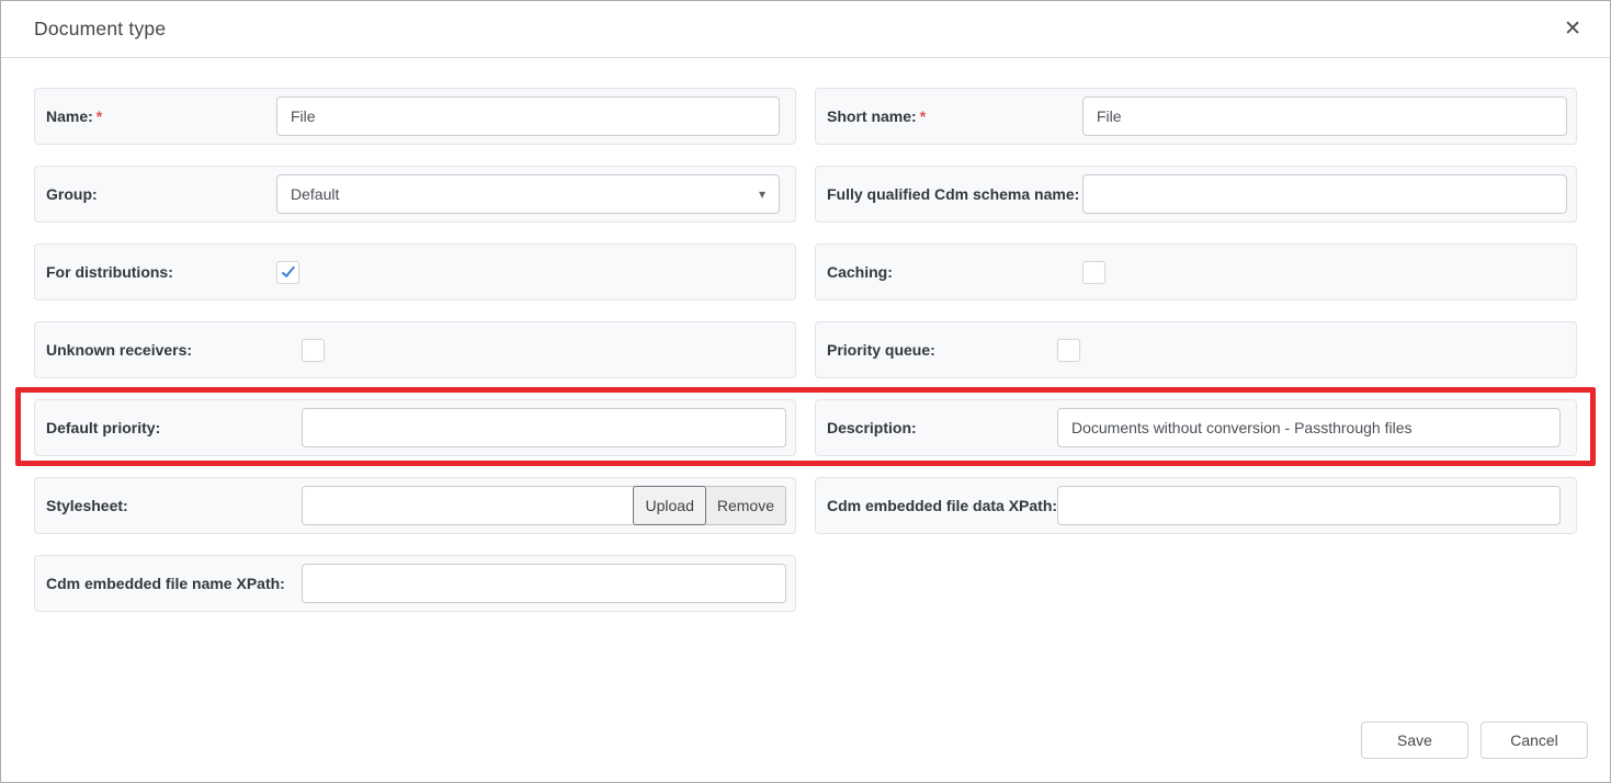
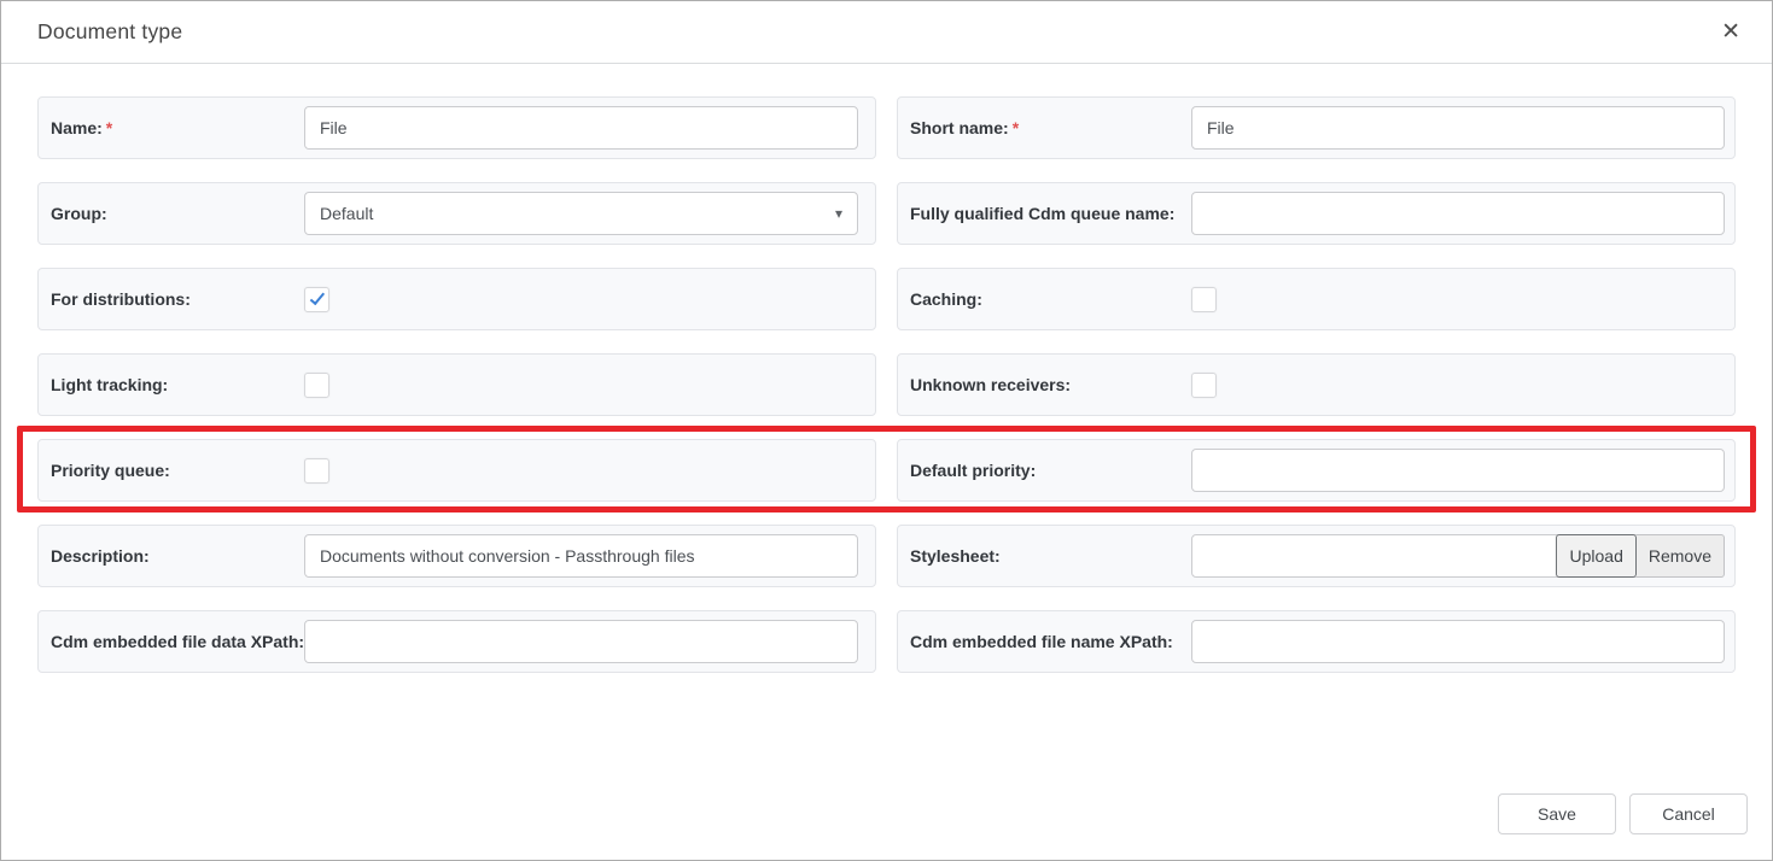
  Document type
  ✕
  Name: *
  File
  Short name: *
  File
  Group:
  Default
  ▾
- Fully qualified Cdm schema name:
+ Fully qualified Cdm queue name:
  For distributions:
  Caching:
+ Light tracking:
  Unknown receivers:
  Priority queue:
  Default priority:
  Description:
  Documents without conversion - Passthrough files
  Stylesheet:
  Upload
  Remove
  Cdm embedded file data XPath:
  Cdm embedded file name XPath:
  Save
  Cancel
